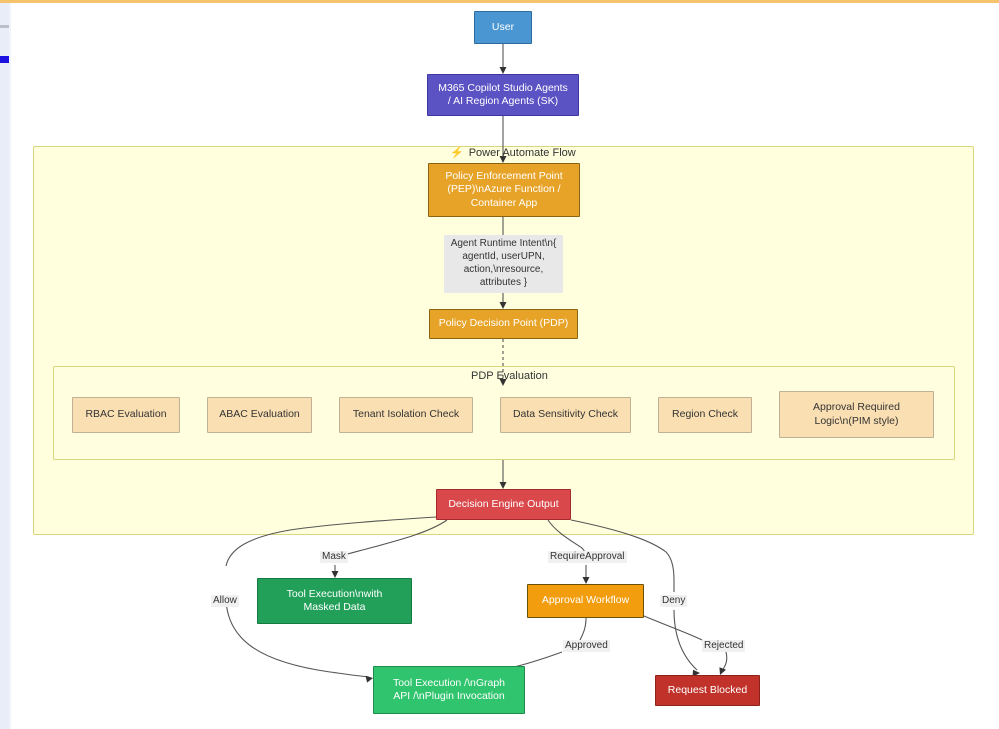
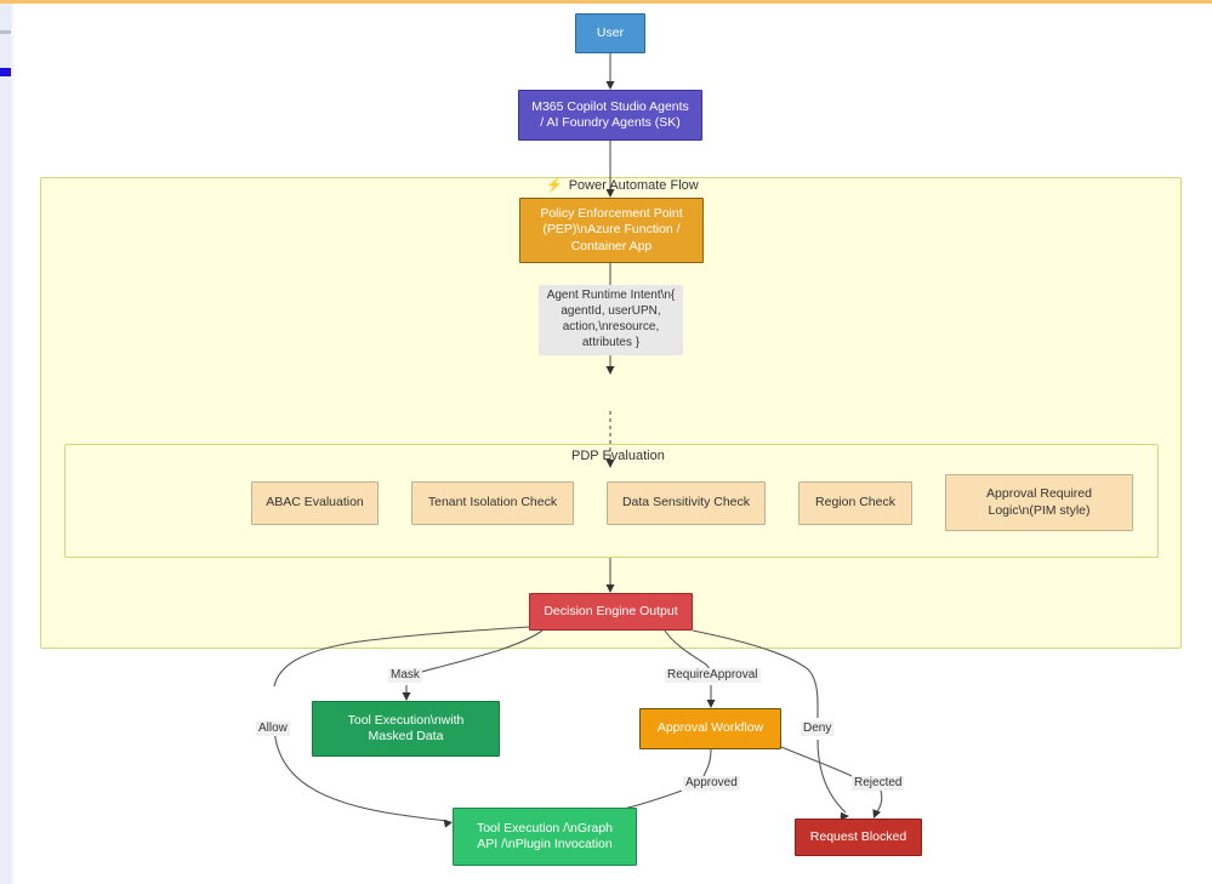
  ⚡
  Power Automate Flow
  PDP Evaluation
  User
  M365 Copilot Studio Agents
- / AI Region Agents (SK)
+ / AI Foundry Agents (SK)
  Policy Enforcement Point
  (PEP)\nAzure Function /
  Container App
  Agent Runtime Intent\n{
  agentId, userUPN,
  action,\nresource,
  attributes }
- Policy Decision Point (PDP)
- RBAC Evaluation
  ABAC Evaluation
  Tenant Isolation Check
  Data Sensitivity Check
  Region Check
  Approval Required
  Logic\n(PIM style)
  Decision Engine Output
  Tool Execution\nwith
  Masked Data
  Approval Workflow
  Tool Execution /\nGraph
  API /\nPlugin Invocation
  Request Blocked
  Mask
  Allow
  RequireApproval
  Deny
  Approved
  Rejected
